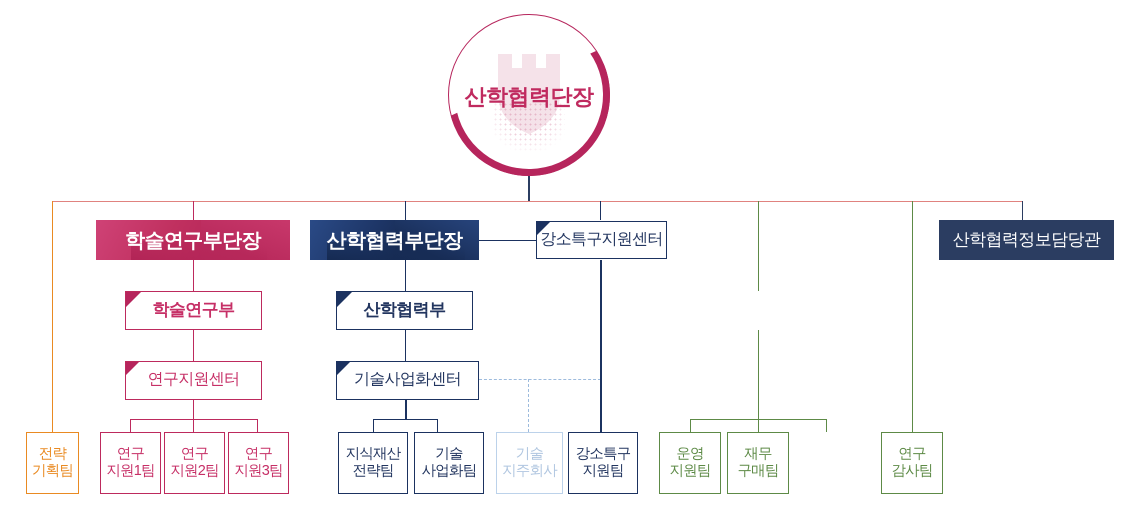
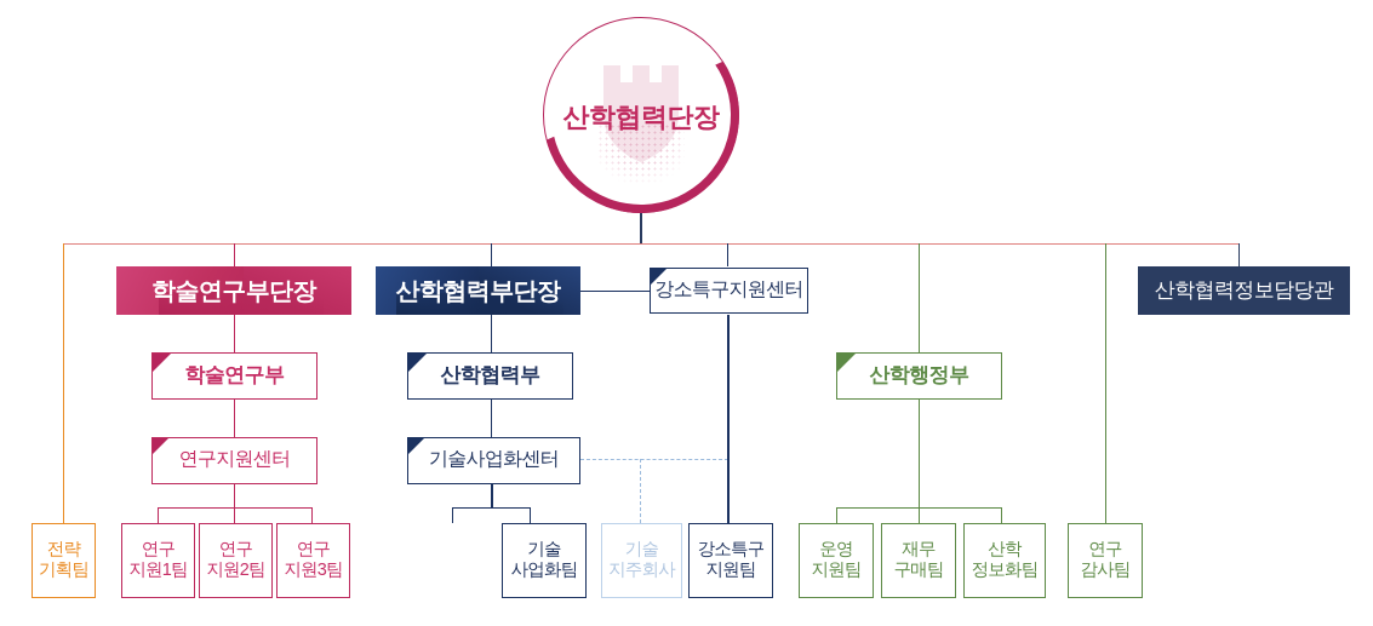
  산학협력단장
  학술연구부단장
  산학협력부단장
  강소특구지원센터
  산학협력정보담당관
  학술연구부
  산학협력부
+ 산학행정부
  연구지원센터
  기술사업화센터
  전략
  기획팀
  연구
  지원1팀
  연구
  지원2팀
  연구
  지원3팀
- 지식재산
- 전략팀
  기술
  사업화팀
  기술
  지주회사
  강소특구
  지원팀
  운영
  지원팀
  재무
  구매팀
+ 산학
+ 정보화팀
  연구
  감사팀
